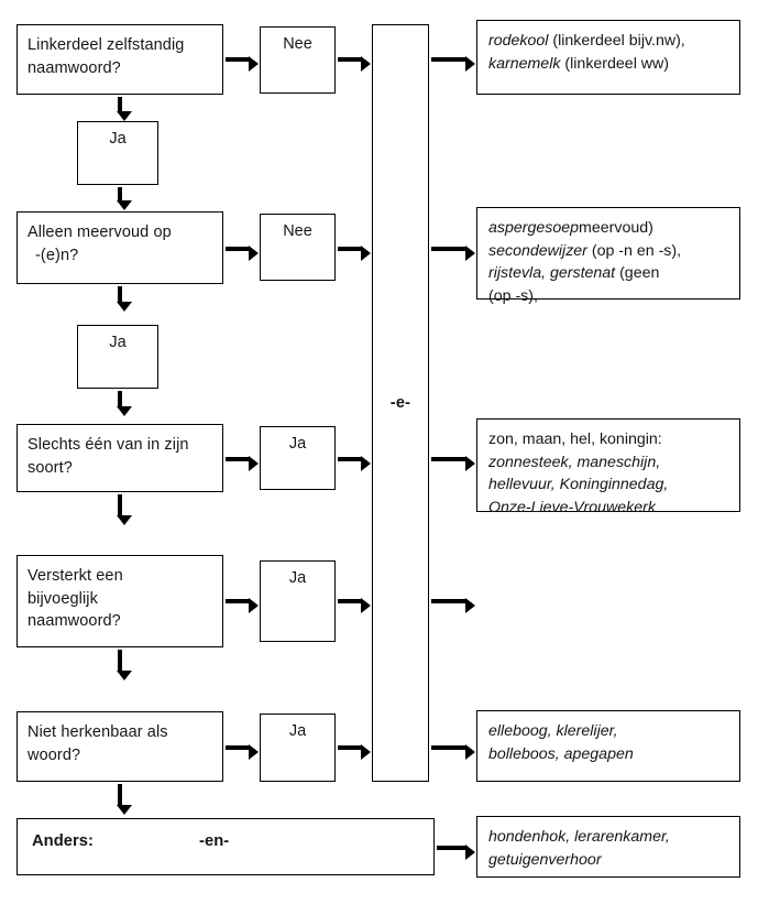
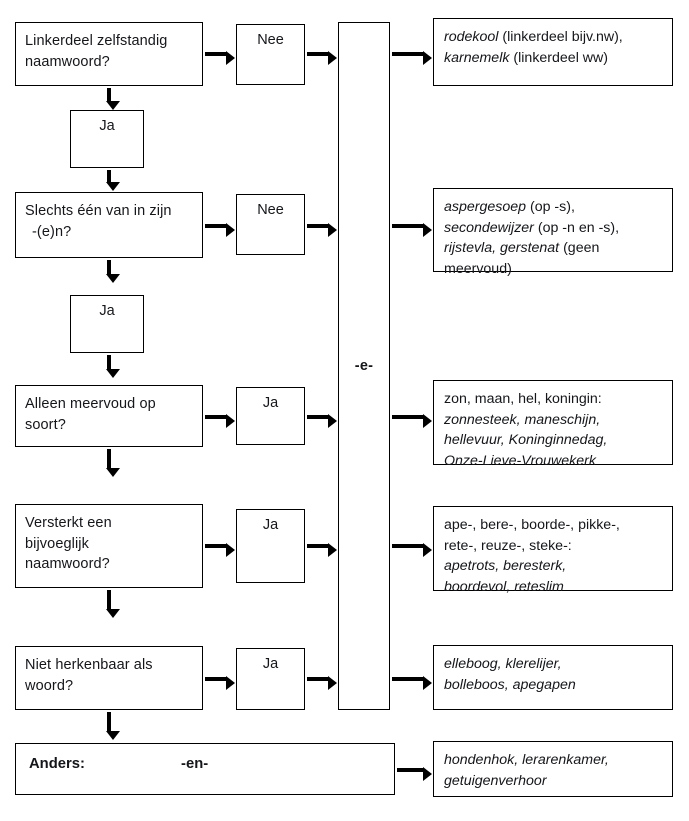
  Linkerdeel zelfstandig
  naamwoord?
  Nee
  rodekool (linkerdeel bijv.nw),
  karnemelk (linkerdeel ww)
  Ja
- Alleen meervoud op
+ Slechts één van in zijn
  -(e)n?
  Nee
- aspergesoepmeervoud)
+ aspergesoep (op -s),
  secondewijzer (op -n en -s),
  rijstevla, gerstenat (geen
- (op -s),
+ meervoud)
  Ja
- Slechts één van in zijn
+ Alleen meervoud op
  soort?
  Ja
  zon, maan, hel, koningin:
  zonnesteek, maneschijn,
  hellevuur, Koninginnedag,
  Onze-Lieve-Vrouwekerk
  Versterkt een
  bijvoeglijk
  naamwoord?
  Ja
+ ape-, bere-, boorde-, pikke-,
+ rete-, reuze-, steke-:
+ apetrots, beresterk,
+ boordevol, reteslim
  Niet herkenbaar als
  woord?
  Ja
  elleboog, klerelijer,
  bolleboos, apegapen
  -e-
  Anders: -en-
  hondenhok, lerarenkamer,
  getuigenverhoor
